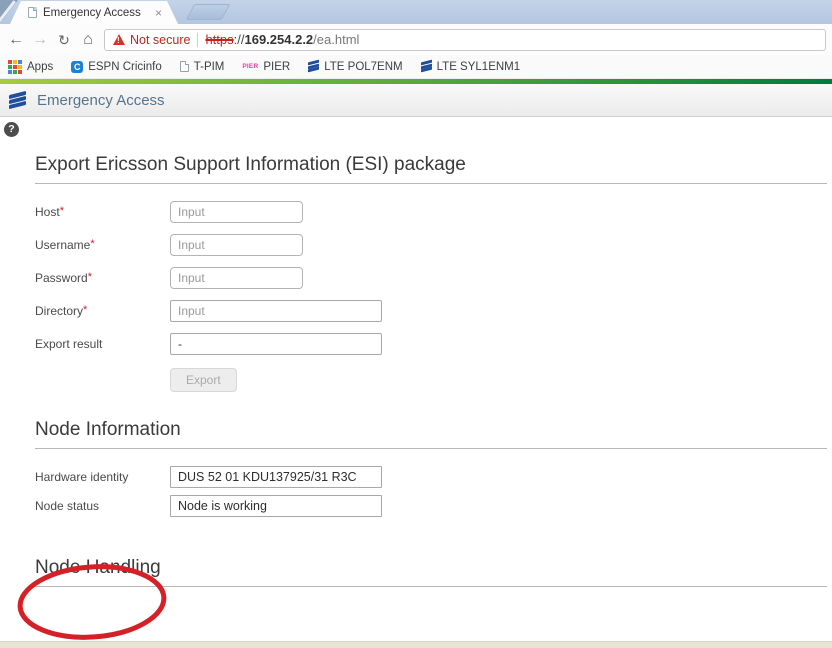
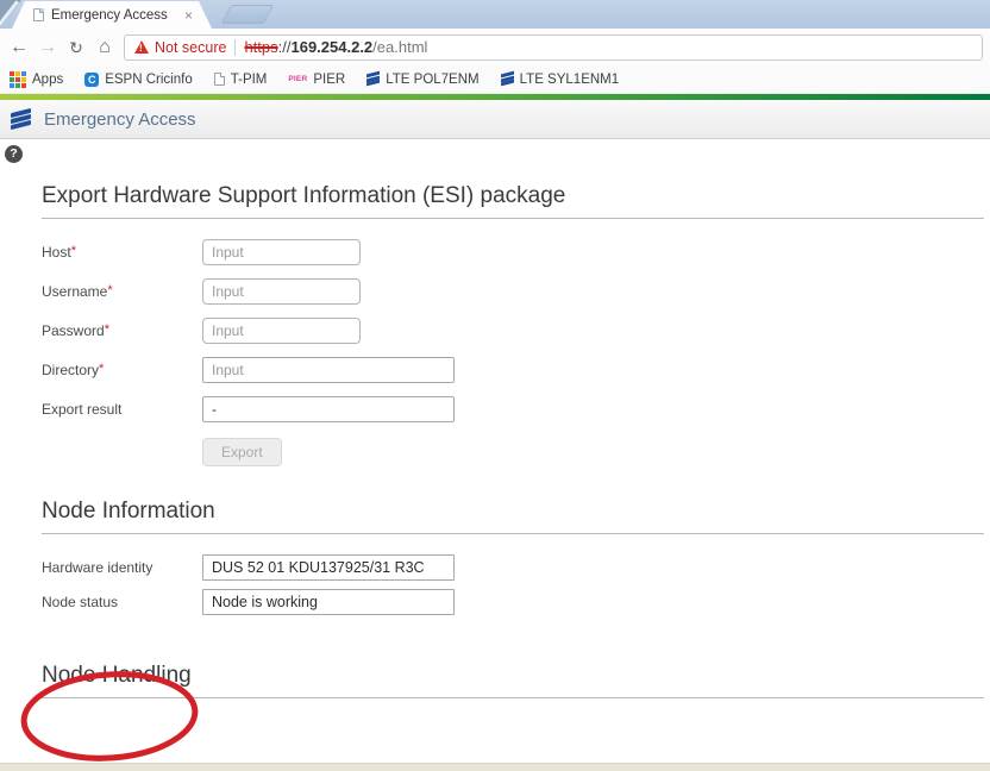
  Emergency Access
  ×
  ←
  →
  ↻
  ⌂
  !
  Not secure
  https://169.254.2.2/ea.html
  Apps
  C
  ESPN Cricinfo
  T-PIM
  PIER
  LTE POL7ENM
  LTE SYL1ENM1
  Emergency Access
  ?
- Export Ericsson Support Information (ESI) package
+ Export Hardware Support Information (ESI) package
  Host*
  Input
  Username*
  Input
  Password*
  Input
  Directory*
  Input
  Export result
  -
  Export
  Node Information
  Hardware identity
  DUS 52 01 KDU137925/31 R3C
  Node status
  Node is working
